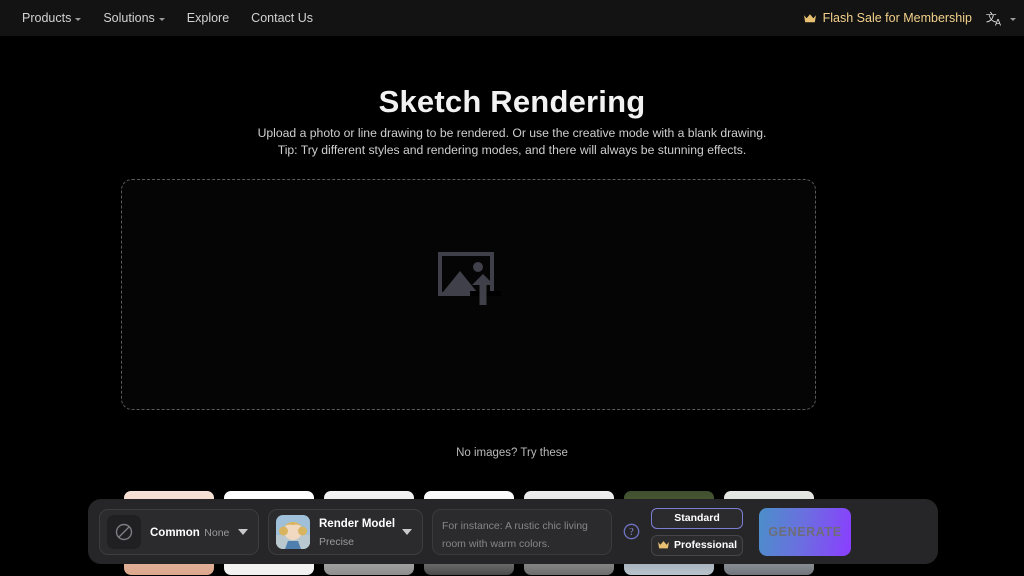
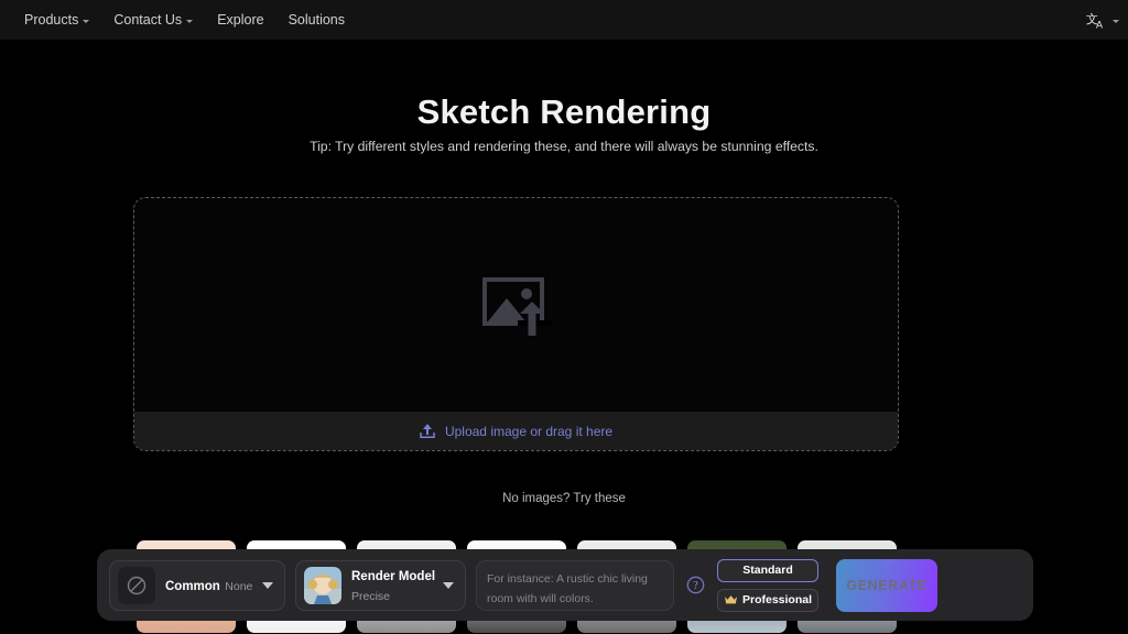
  Products
- Solutions
+ Contact Us
  Explore
- Contact Us
+ Solutions
- Flash Sale for Membership
  文
  A
  Sketch Rendering
- Upload a photo or line drawing to be rendered. Or use the creative mode with a blank drawing.
- Tip: Try different styles and rendering modes, and there will always be stunning effects.
+ Tip: Try different styles and rendering these, and there will always be stunning effects.
+ Upload image or drag it here
  No images? Try these
  Common None
  Render Model Precise
- For instance: A rustic chic living room with warm colors.
+ For instance: A rustic chic living room with will colors.
  ?
  Standard
  Professional
  GENERATE
